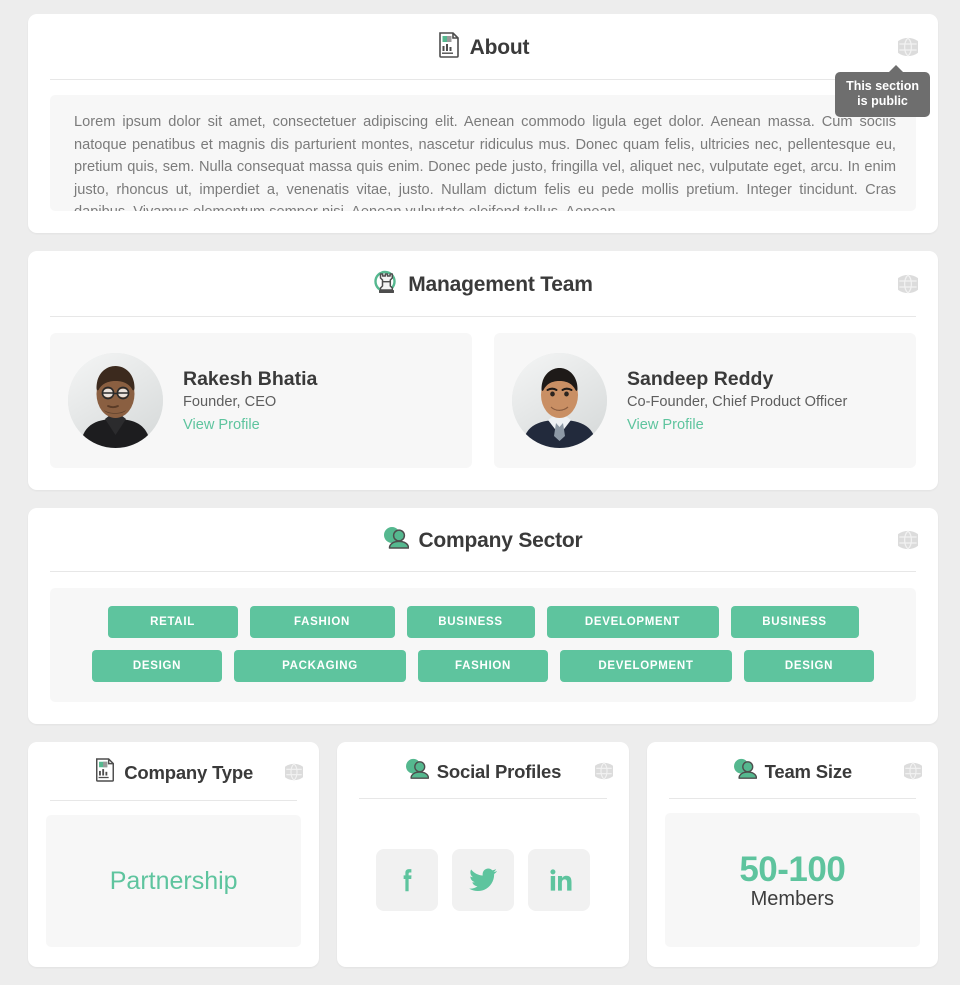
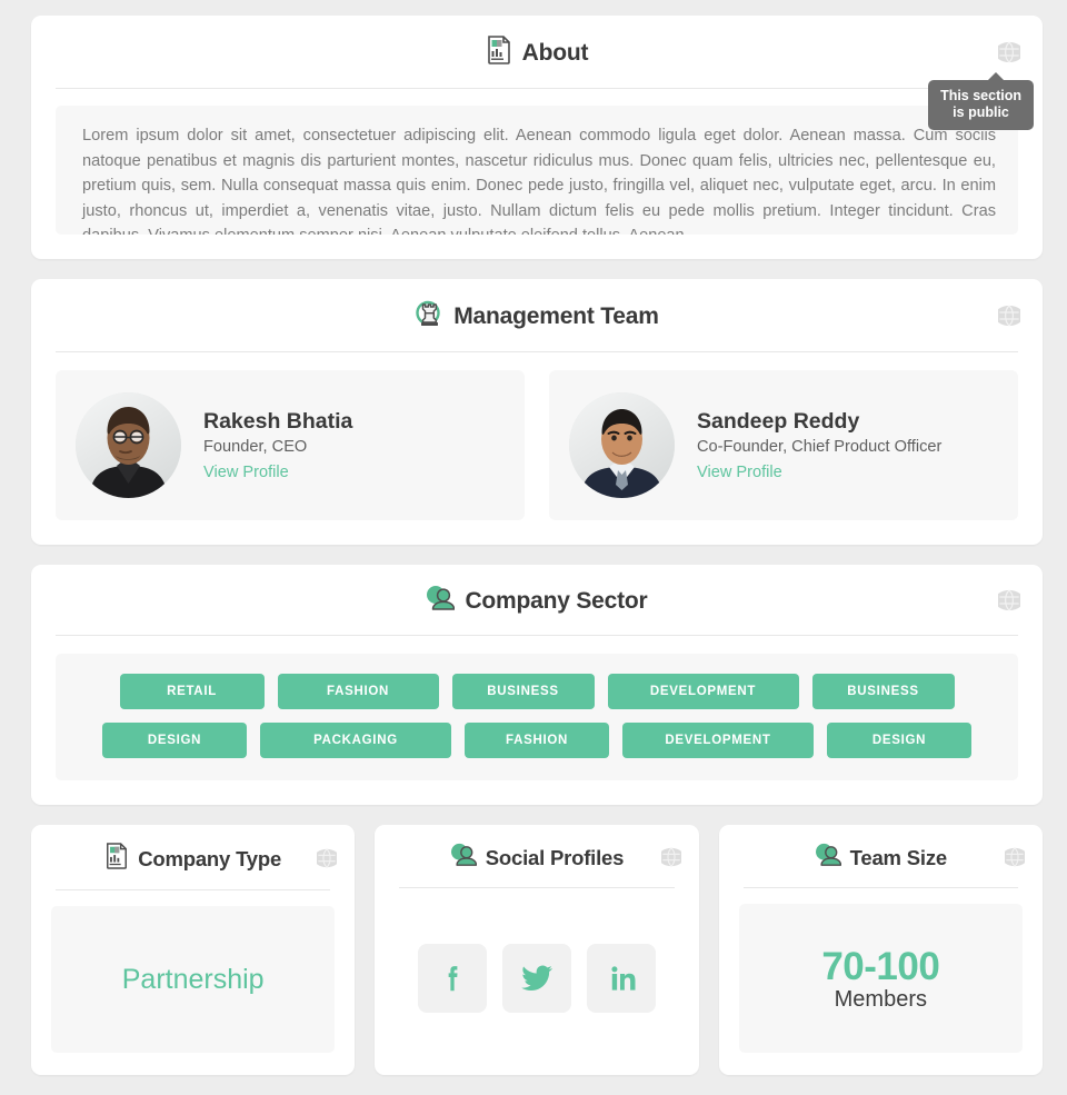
  About
  This section
  is public
  Lorem ipsum dolor sit amet, consectetuer adipiscing elit. Aenean commodo ligula eget dolor. Aenean massa. Cum sociis natoque penatibus et magnis dis parturient montes, nascetur ridiculus mus. Donec quam felis, ultricies nec, pellentesque eu, pretium quis, sem. Nulla consequat massa quis enim. Donec pede justo, fringilla vel, aliquet nec, vulputate eget, arcu. In enim justo, rhoncus ut, imperdiet a, venenatis vitae, justo. Nullam dictum felis eu pede mollis pretium. Integer tincidunt. Cras
  Management Team
  Rakesh Bhatia
  Founder, CEO
  View Profile
  Sandeep Reddy
  Co-Founder, Chief Product Officer
  View Profile
  Company Sector
  RETAIL
  FASHION
  BUSINESS
  DEVELOPMENT
  BUSINESS
  DESIGN
  PACKAGING
  FASHION
  DEVELOPMENT
  DESIGN
  Company Type
  Partnership
  Social Profiles
  Team Size
- 50-100
+ 70-100
  Members
